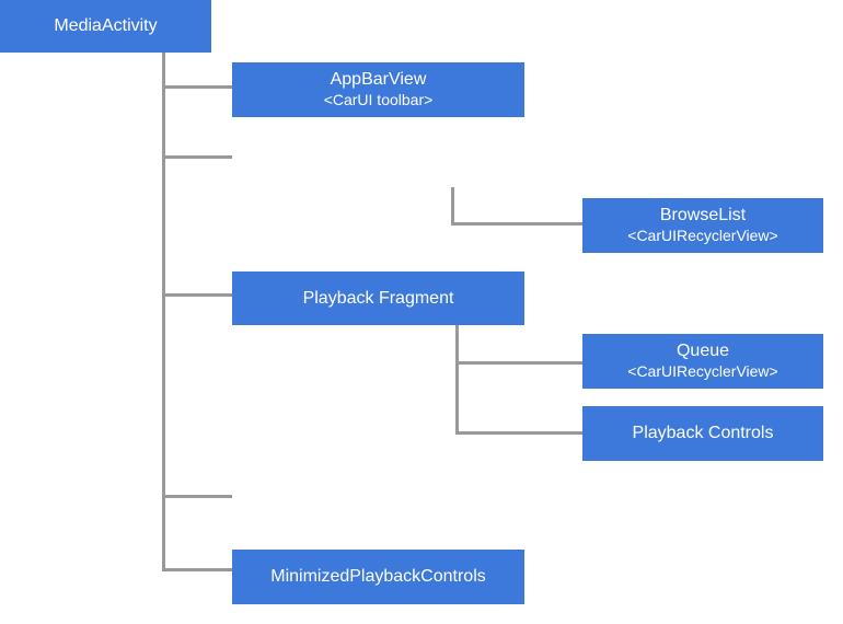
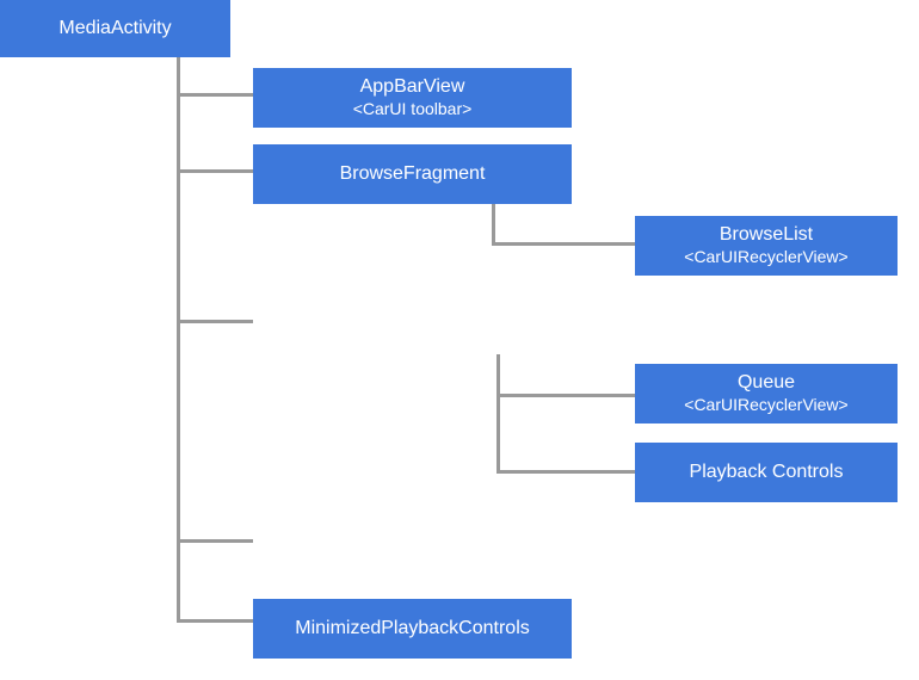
  MediaActivity
  AppBarView
  <CarUI toolbar>
+ BrowseFragment
  BrowseList
  <CarUIRecyclerView>
- Playback Fragment
  Queue
  <CarUIRecyclerView>
  Playback Controls
  MinimizedPlaybackControls
